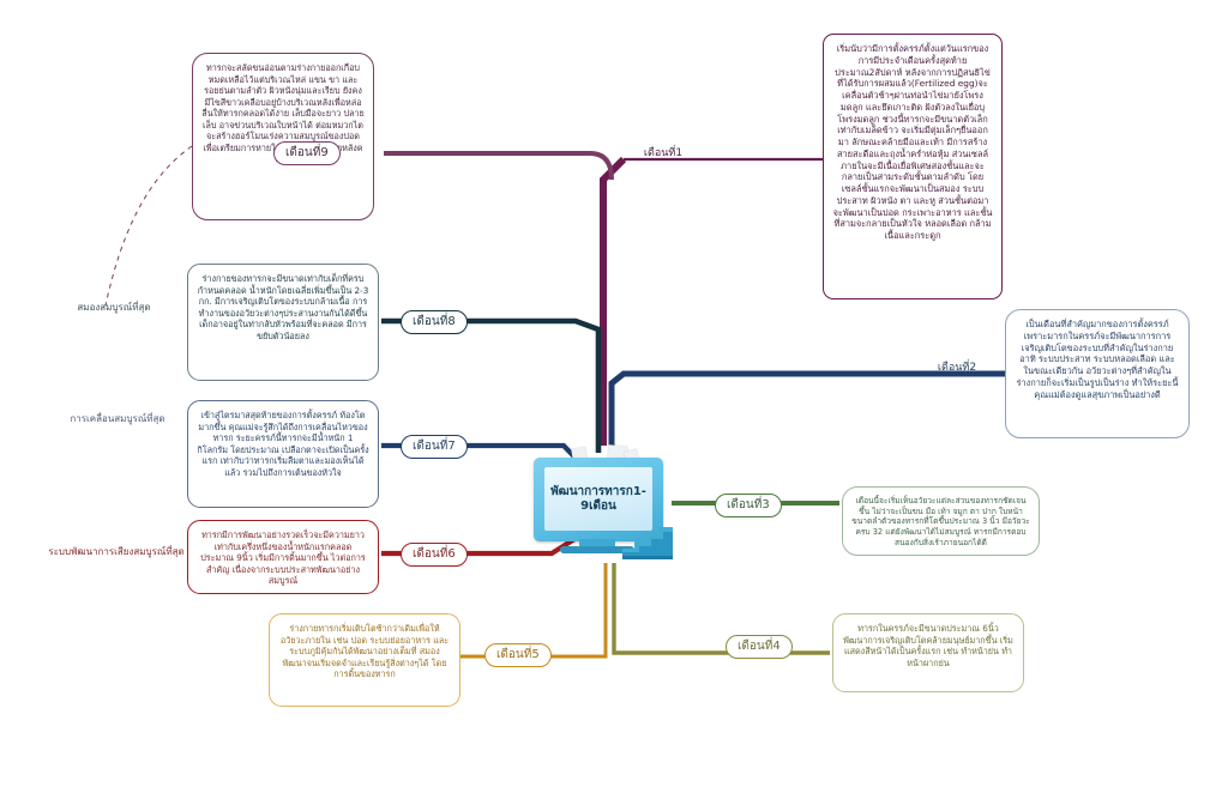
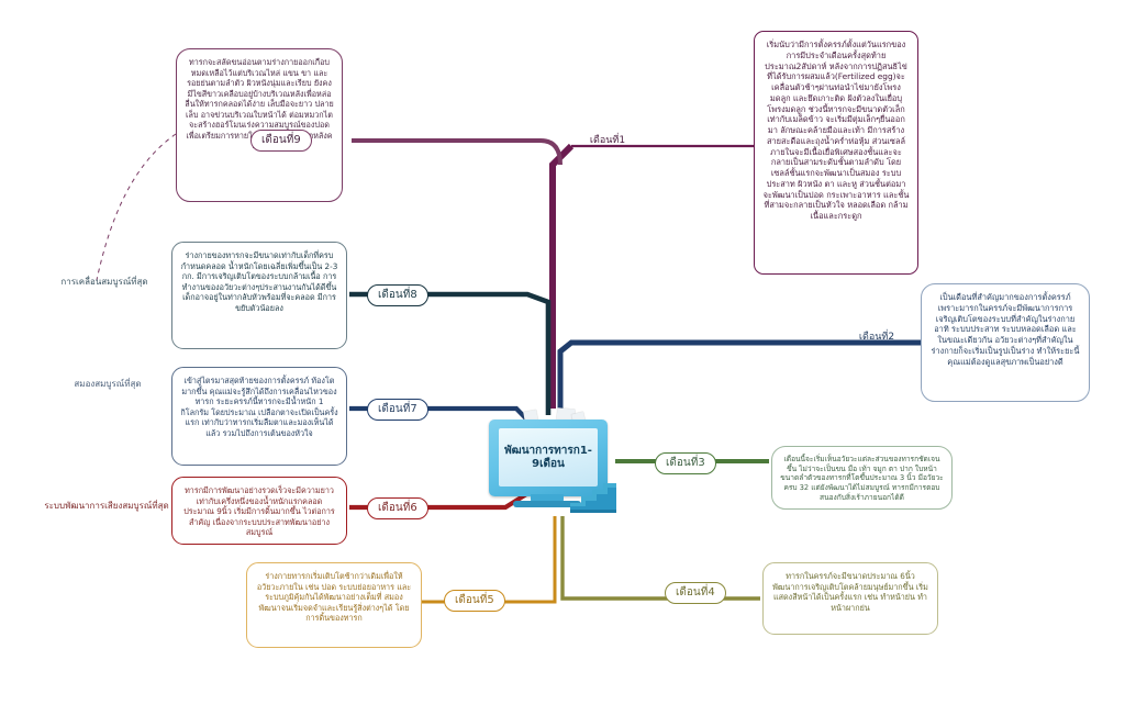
  พัฒนาการทารก1-9เดือน
  เริ่มนับว่ามีการตั้งครรภ์ตั้งแต่วันแรกของการมีประจำเดือนครั้งสุดท้าย ประมาณ2สัปดาห์ หลังจากการปฏิสนธิไข่ที่ได้รับการผสมแล้ว(Fertilized egg)จะเคลื่อนตัวช้าๆผ่านท่อนำไข่มายังโพรงมดลูก และยึดเกาะติด ฝังตัวลงในเยื่อบุโพรงมดลูก ช่วงนี้ทารกจะมีขนาดตัวเล็กเท่ากับเมล็ดข้าว จะเริ่มมีตุ่มเล็กๆยื่นออกมา ลักษณะคล้ายมือและเท้า มีการสร้างสายสะดือและถุงน้ำคร่ำห่อหุ้ม ส่วนเซลล์ภายในจะมีเนื้อเยื่อพิเศษสองชั้นและจะกลายเป็นสามระดับชั้นตามลำดับ โดยเซลล์ชั้นแรกจะพัฒนาเป็นสมอง ระบบประสาท ผิวหนัง ตา และหู ส่วนชั้นต่อมาจะพัฒนาเป็นปอด กระเพาะอาหาร และชั้นที่สามจะกลายเป็นหัวใจ หลอดเลือด กล้ามเนื้อและกระดูก
  เดือนที่1
  เป็นเดือนที่สำคัญมากของการตั้งครรภ์ เพราะมารกในครรภ์จะมีพัฒนาการการเจริญเติบโตของระบบที่สำคัญในร่างกาย อาทิ ระบบประสาท ระบบหลอดเลือด และในขณะเดียวกัน อวัยวะต่างๆที่สำคัญในร่างกายก็จะเริ่มเป็นรูปเป็นร่าง ทำให้ระยะนี้คุณแม่ต้องดูแลสุขภาพเป็นอย่างดี
  เดือนที่2
  เดือนนี้จะเริ่มเห็นอวัยวะแต่ละส่วนของทารกชัดเจนขึ้น ไม่ว่าจะเป็นขน มือ เท้า จมูก ตา ปาก ใบหน้า ขนาดลำตัวของทารกที่โตขึ้นประมาณ 3 นิ้ว มีอวัยวะครบ 32 แต่ยังพัฒนาได้ไม่สมบูรณ์ ทารกมีการตอบสนองกับสิ่งเร้าภายนอกได้ดี
  เดือนที่3
  ทารกในครรภ์จะมีขนาดประมาณ 6นิ้ว พัฒนาการเจริญเติบโตคล้ายมนุษย์มากขึ้น เริ่มแสดงสีหน้าได้เป็นครั้งแรก เช่น ทำหน้าย่น ทำหน้าผากย่น
  เดือนที่4
  ร่างกายทารกเริ่มเติบโตช้ากว่าเดิมเพื่อให้อวัยวะภายใน เช่น ปอด ระบบย่อยอาหาร และระบบภูมิคุ้มกันได้พัฒนาอย่างเต็มที่ สมองพัฒนาจนเริ่มจดจำและเรียนรู้สิ่งต่างๆได้ โดยการดิ้นของทารก
  เดือนที่5
  ทารกมีการพัฒนาอย่างรวดเร็วจะมีความยาวเท่ากับเครึ่งหนึ่งของน้ำหนักแรกคลอด ประมาณ 9นิ้ว เริ่มมีการดิ้นมากขึ้น ไวต่อการสำคัญ เนื่องจากระบบประสาทพัฒนาอย่างสมบูรณ์
  เดือนที่6
  ระบบพัฒนาการเสียงสมบูรณ์ที่สุด
  เข้าสู่ไตรมาสสุดท้ายของการตั้งครรภ์ ท้องโตมากขึ้น คุณแม่จะรู้สึกได้ถึงการเคลื่อนไหวของทารก ระยะครรภ์นี้ทารกจะมีน้ำหนัก 1 กิโลกรัม โดยประมาณ เปลือกตาจะเปิดเป็นครั้งแรก เท่ากับว่าทารกเริ่มลืมตาและมองเห็นได้แล้ว รวมไปถึงการเต้นของหัวใจ
  เดือนที่7
- การเคลื่อนสมบูรณ์ที่สุด
+ สมองสมบูรณ์ที่สุด
  ร่างกายของทารกจะมีขนาดเท่ากับเด็กที่ครบกำหนดคลอด น้ำหนักโดยเฉลี่ยเพิ่มขึ้นเป็น 2-3 กก. มีการเจริญเติบโตของระบบกล้ามเนื้อ การทำงานของอวัยวะต่างๆประสานงานกันได้ดีขึ้น เด็กอาจอยู่ในท่ากลับหัวพร้อมที่จะคลอด มีการขยับตัวน้อยลง
  เดือนที่8
- สมองสมบูรณ์ที่สุด
+ การเคลื่อนสมบูรณ์ที่สุด
  ทารกจะสลัดขนอ่อนตามร่างกายออกเกือบหมดเหลือไว้แต่บริเวณไหล่ แขน ขา และรอยย่นตามลำตัว ผิวหนังนุ่มและเรียบ ยังคงมีไขสีขาวเคลือบอยู่บ้างบริเวณหลังเพื่อหล่อลื่นให้ทารกคลอดได้ง่าย เล็บมือจะยาว ปลายเล็บ อาจข่วนบริเวณใบหน้าได้ ต่อมหมวกไตจะสร้างฮอร์โมนเร่งความสมบูรณ์ของปอด เพื่อเตรียมการหายใหลังค
  เดือนที่9
